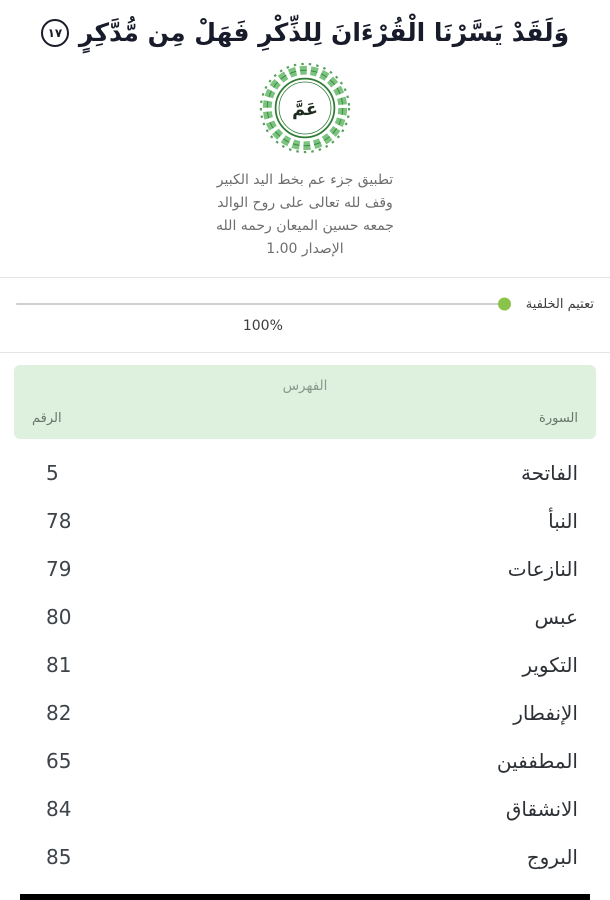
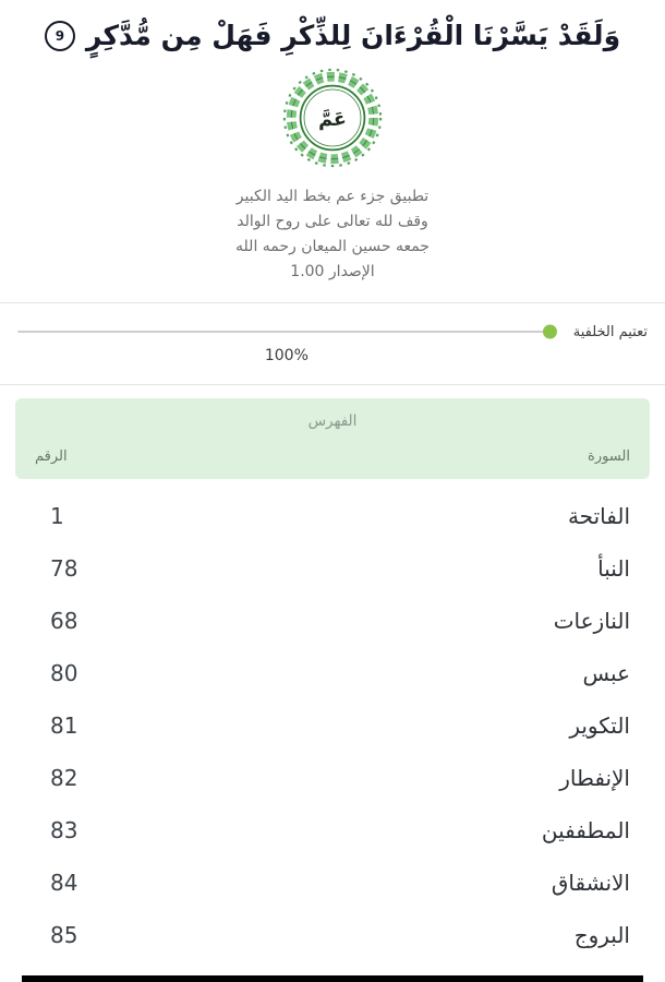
  وَلَقَدْ يَسَّرْنَا الْقُرْءَانَ لِلذِّكْرِ فَهَلْ مِن مُّدَّكِرٍ
- ١٧
+ 9
  عَمَّ
  تطبيق جزء عم بخط اليد الكبير
  وقف لله تعالى على روح الوالد
  جمعه حسين الميعان رحمه الله
  الإصدار 1.00
  تعتيم الخلفية
  100%
  الفهرس
  السورة
  الرقم
  الفاتحة
- 5
+ 1
  النبأ
  78
  النازعات
- 79
+ 68
  عبس
  80
  التكوير
  81
  الإنفطار
  82
  المطففين
- 65
+ 83
  الانشقاق
  84
  البروج
  85
